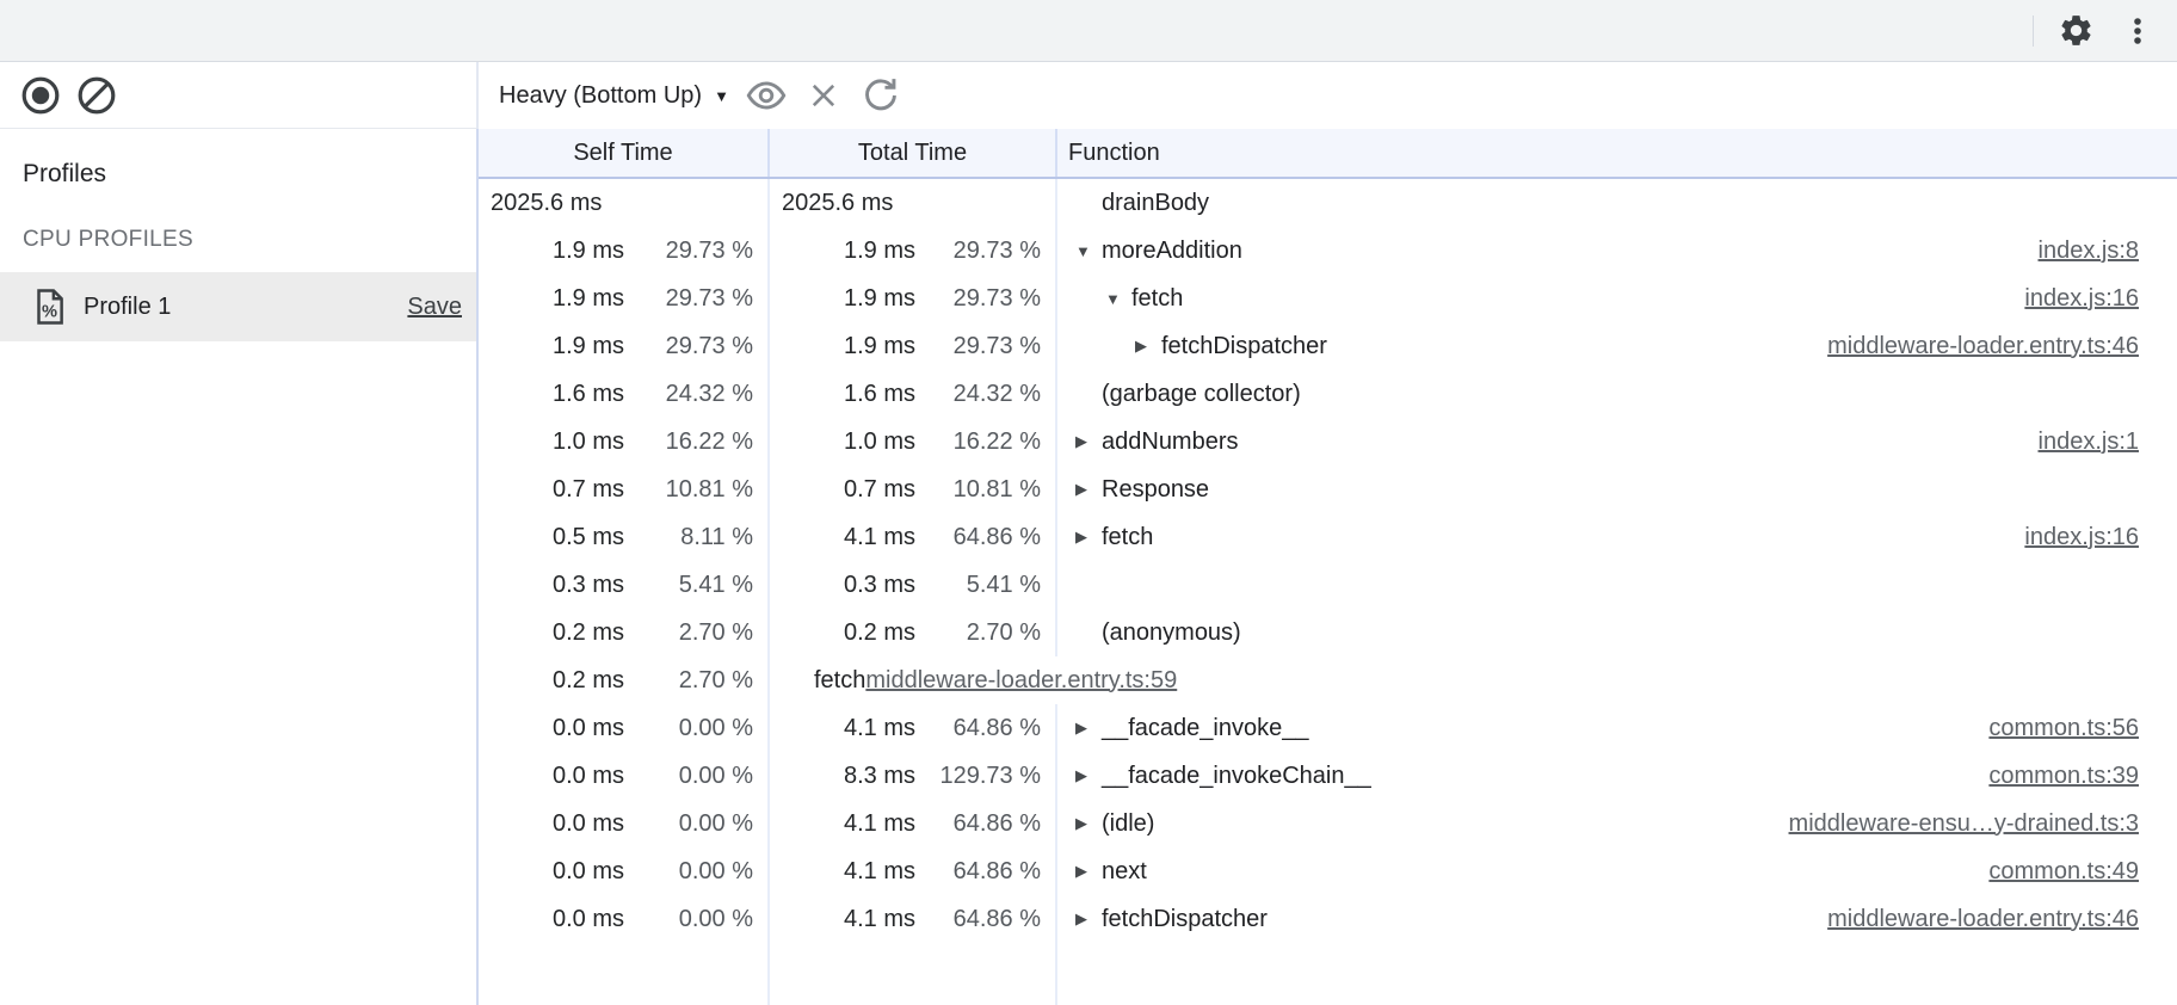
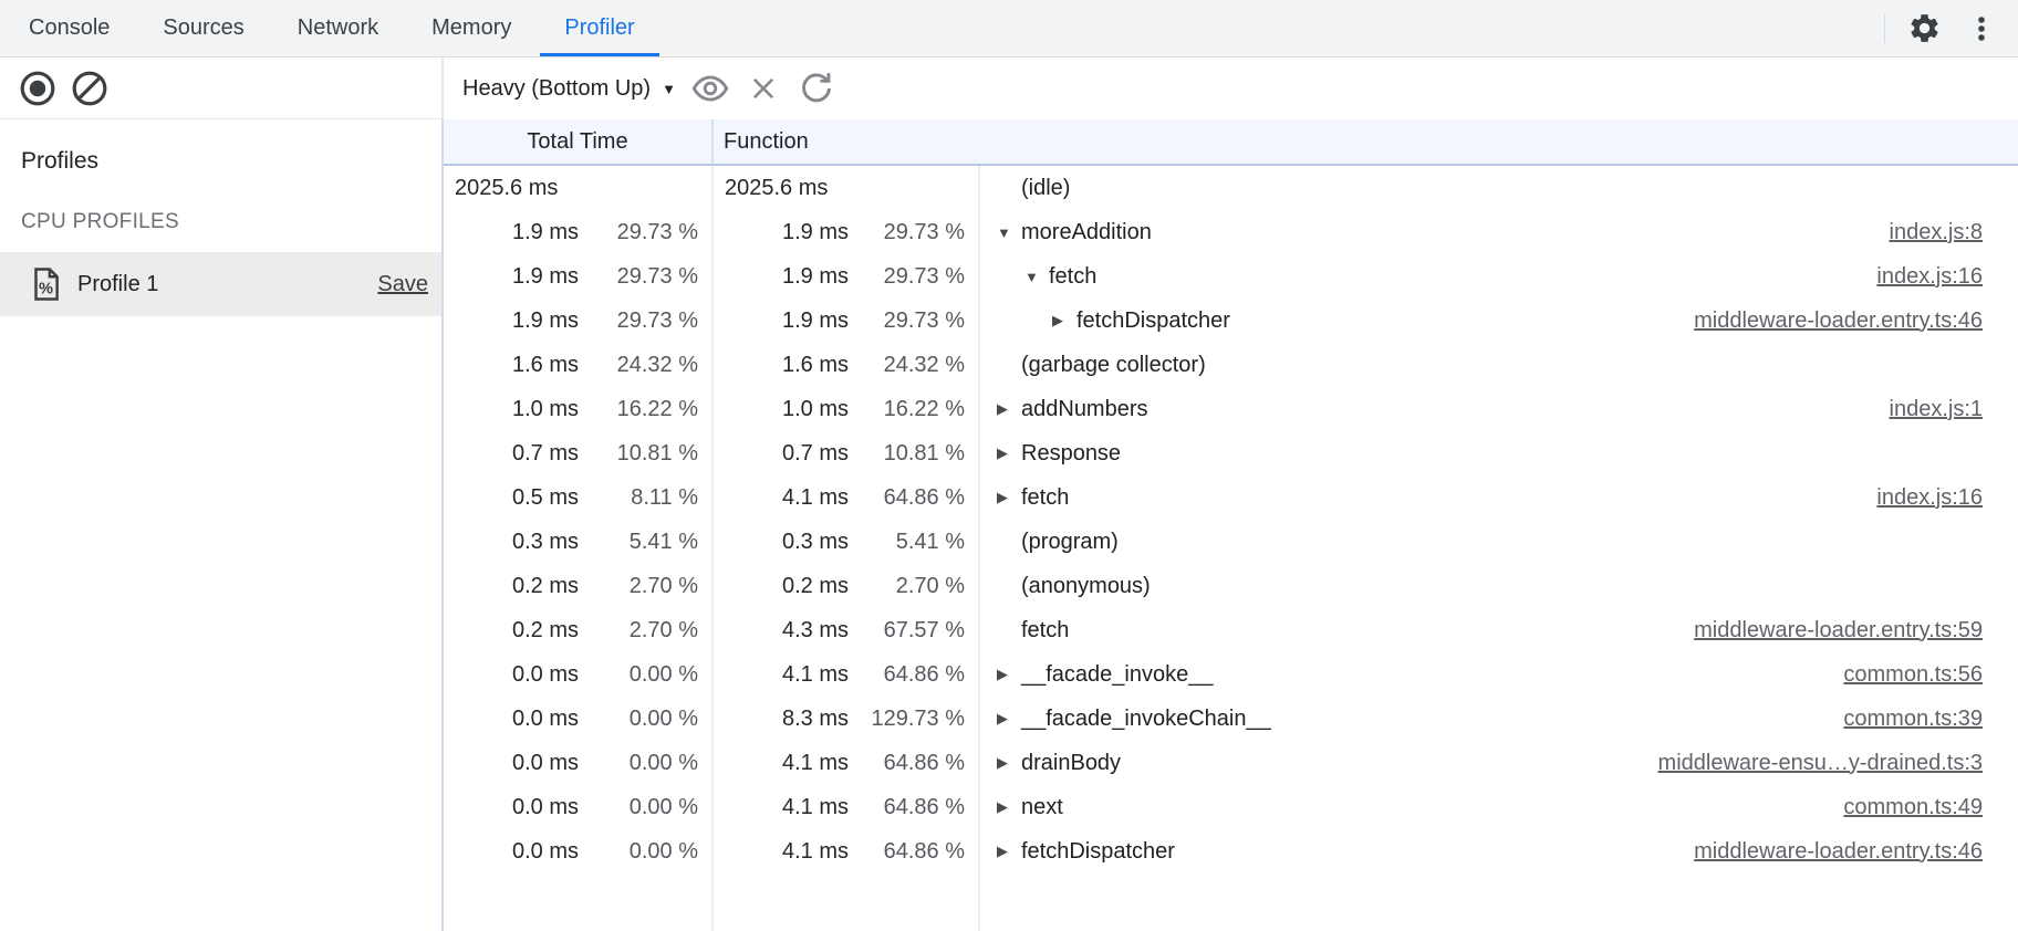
+ Console
+ Sources
+ Network
+ Memory
+ Profiler
  Heavy (Bottom Up)
  ▼
  Profiles
  CPU PROFILES
  %
  Profile 1
  Save
- Self Time
  Total Time
  Function
  2025.6 ms
  2025.6 ms
- drainBody
+ (idle)
  1.9 ms
  29.73 %
  1.9 ms
  29.73 %
  ▼
  moreAddition
  index.js:8
  1.9 ms
  29.73 %
  1.9 ms
  29.73 %
  ▼
  fetch
  index.js:16
  1.9 ms
  29.73 %
  1.9 ms
  29.73 %
  ▶
  fetchDispatcher
  middleware-loader.entry.ts:46
  1.6 ms
  24.32 %
  1.6 ms
  24.32 %
  (garbage collector)
  1.0 ms
  16.22 %
  1.0 ms
  16.22 %
  ▶
  addNumbers
  index.js:1
  0.7 ms
  10.81 %
  0.7 ms
  10.81 %
  ▶
  Response
  0.5 ms
  8.11 %
  4.1 ms
  64.86 %
  ▶
  fetch
  index.js:16
  0.3 ms
  5.41 %
  0.3 ms
  5.41 %
+ (program)
  0.2 ms
  2.70 %
  0.2 ms
  2.70 %
  (anonymous)
  0.2 ms
  2.70 %
+ 4.3 ms
+ 67.57 %
  fetch
  middleware-loader.entry.ts:59
  0.0 ms
  0.00 %
  4.1 ms
  64.86 %
  ▶
  __facade_invoke__
  common.ts:56
  0.0 ms
  0.00 %
  8.3 ms
  129.73 %
  ▶
  __facade_invokeChain__
  common.ts:39
  0.0 ms
  0.00 %
  4.1 ms
  64.86 %
  ▶
- (idle)
+ drainBody
  middleware-ensu…y-drained.ts:3
  0.0 ms
  0.00 %
  4.1 ms
  64.86 %
  ▶
  next
  common.ts:49
  0.0 ms
  0.00 %
  4.1 ms
  64.86 %
  ▶
  fetchDispatcher
  middleware-loader.entry.ts:46
